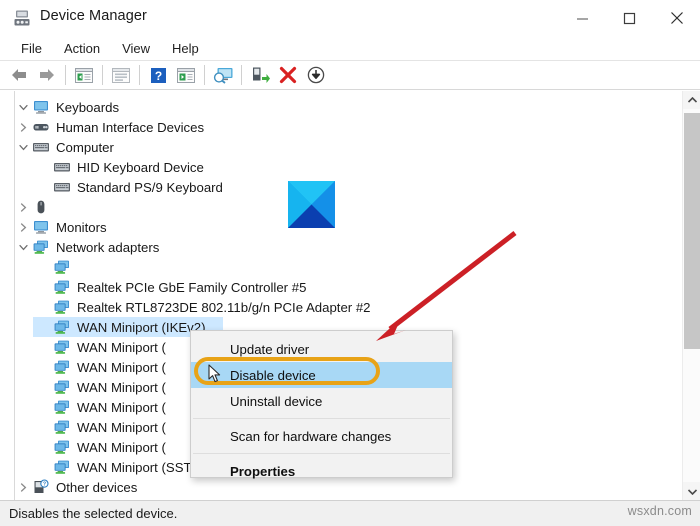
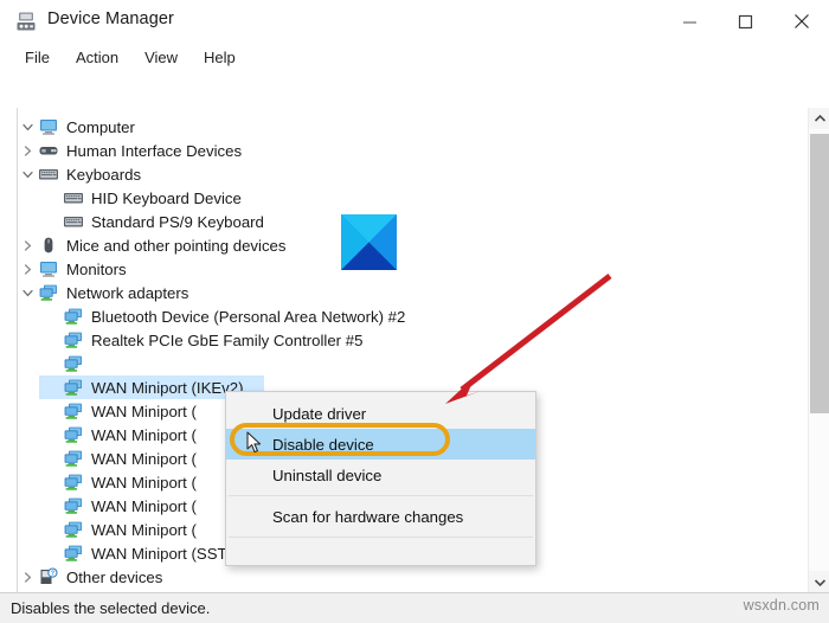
  Device Manager
  File
  Action
  View
  Help
- ?
- Keyboards
+ Computer
  Human Interface Devices
- Computer
+ Keyboards
  HID Keyboard Device
  Standard PS/9 Keyboard
+ Mice and other pointing devices
  Monitors
  Network adapters
+ Bluetooth Device (Personal Area Network) #2
  Realtek PCIe GbE Family Controller #5
- Realtek RTL8723DE 802.11b/g/n PCIe Adapter #2
  WAN Miniport (IKEv2)
  WAN Miniport (
  WAN Miniport (
  WAN Miniport (
  WAN Miniport (
  WAN Miniport (
  WAN Miniport (
  WAN Miniport (SST
  Other devices
  Update driver
  Disable device
  Uninstall device
  Scan for hardware changes
- Properties
  Disables the selected device.
  wsxdn.com
